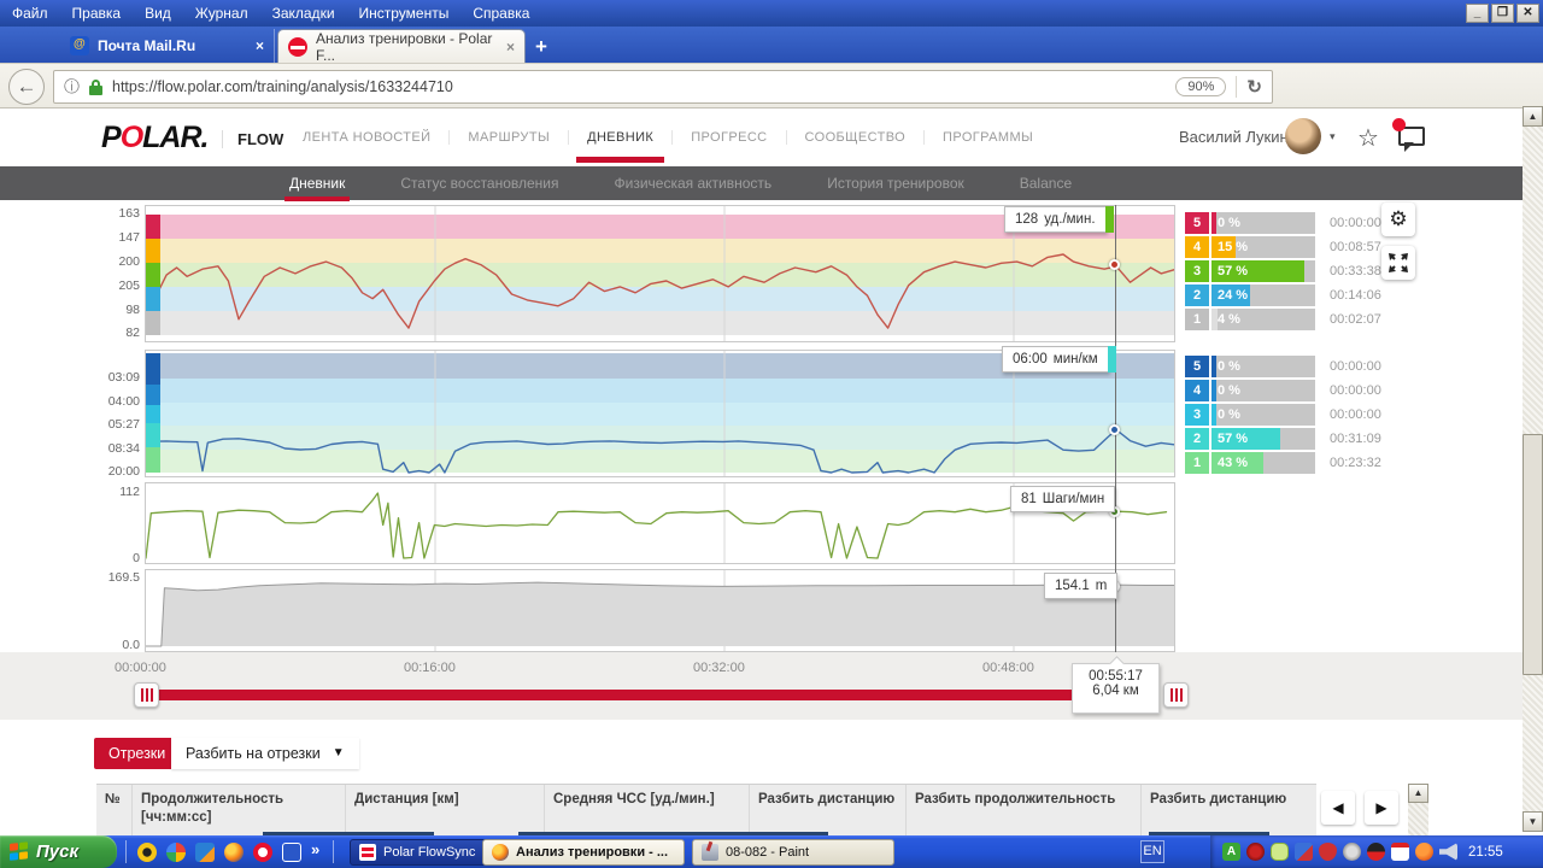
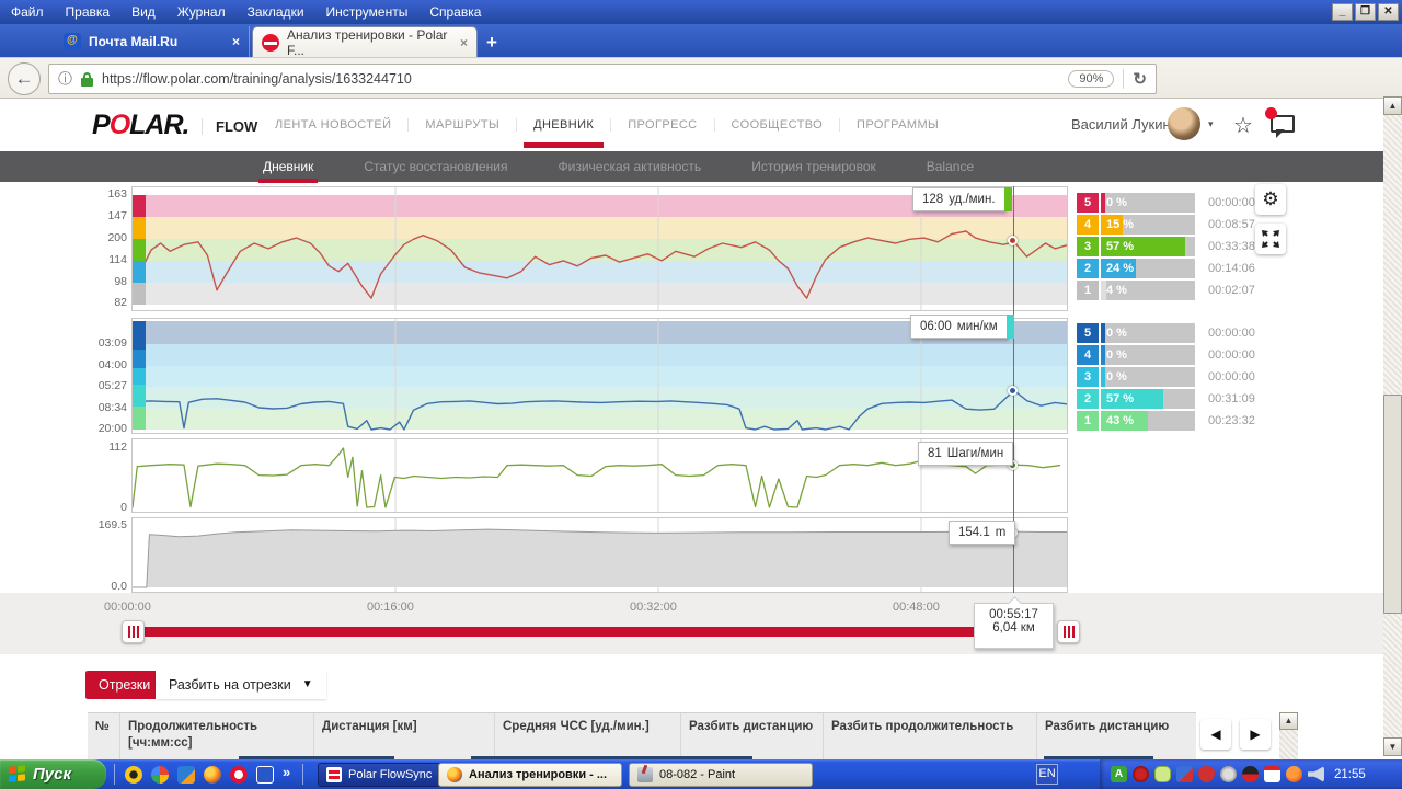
  Файл
  Правка
  Вид
  Журнал
  Закладки
  Инструменты
  Справка
  _
  ❐
  ✕
  Почта Mail.Ru
  ×
  Анализ тренировки - Polar F...
  ×
  +
  ←
  ⓘ
  https://flow.polar.com/training/analysis/1633244710
  90%
  ↻
  POLAR.
  FLOW
  ЛЕНТА НОВОСТЕЙ
  МАРШРУТЫ
  ДНЕВНИК
  ПРОГРЕСС
  СООБЩЕСТВО
  ПРОГРАММЫ
  Василий Луки
  ▾
  ☆
  Дневник
  Статус восстановления
  Физическая активность
  История тренировок
  Balance
  163
  147
  200
- 205
+ 114
  98
  82
  03:09
  04:00
  05:27
  08:34
  20:00
  112
  0
  169.5
  0.0
  128
  уд./мин.
  06:00
  мин/км
  81
  Шаги/мин
  154.1
  m
  5
  0 %
  00:00:00
  4
  15 %
  00:08:57
  3
  57 %
  00:33:38
  2
  24 %
  00:14:06
  1
  4 %
  00:02:07
  5
  0 %
  00:00:00
  4
  0 %
  00:00:00
  3
  0 %
  00:00:00
  2
  57 %
  00:31:09
  1
  43 %
  00:23:32
  ⚙
  00:00:00
  00:16:00
  00:32:00
  00:48:00
  00:55:17
  6,04 км
  Отрезки
  Разбить на отрезки
  ▼
  №
  Продолжительность [чч:мм:сс]
  Дистанция [км]
  Средняя ЧСС [уд./мин.]
  Разбить дистанцию
  Разбить продолжительность
  Разбить дистанцию
  ◀
  ▶
  ▲
  ▲
  ▼
  Пуск
  »
  Polar FlowSync
  Анализ тренировки - ...
  08-082 - Paint
  EN
  A
  21:55
